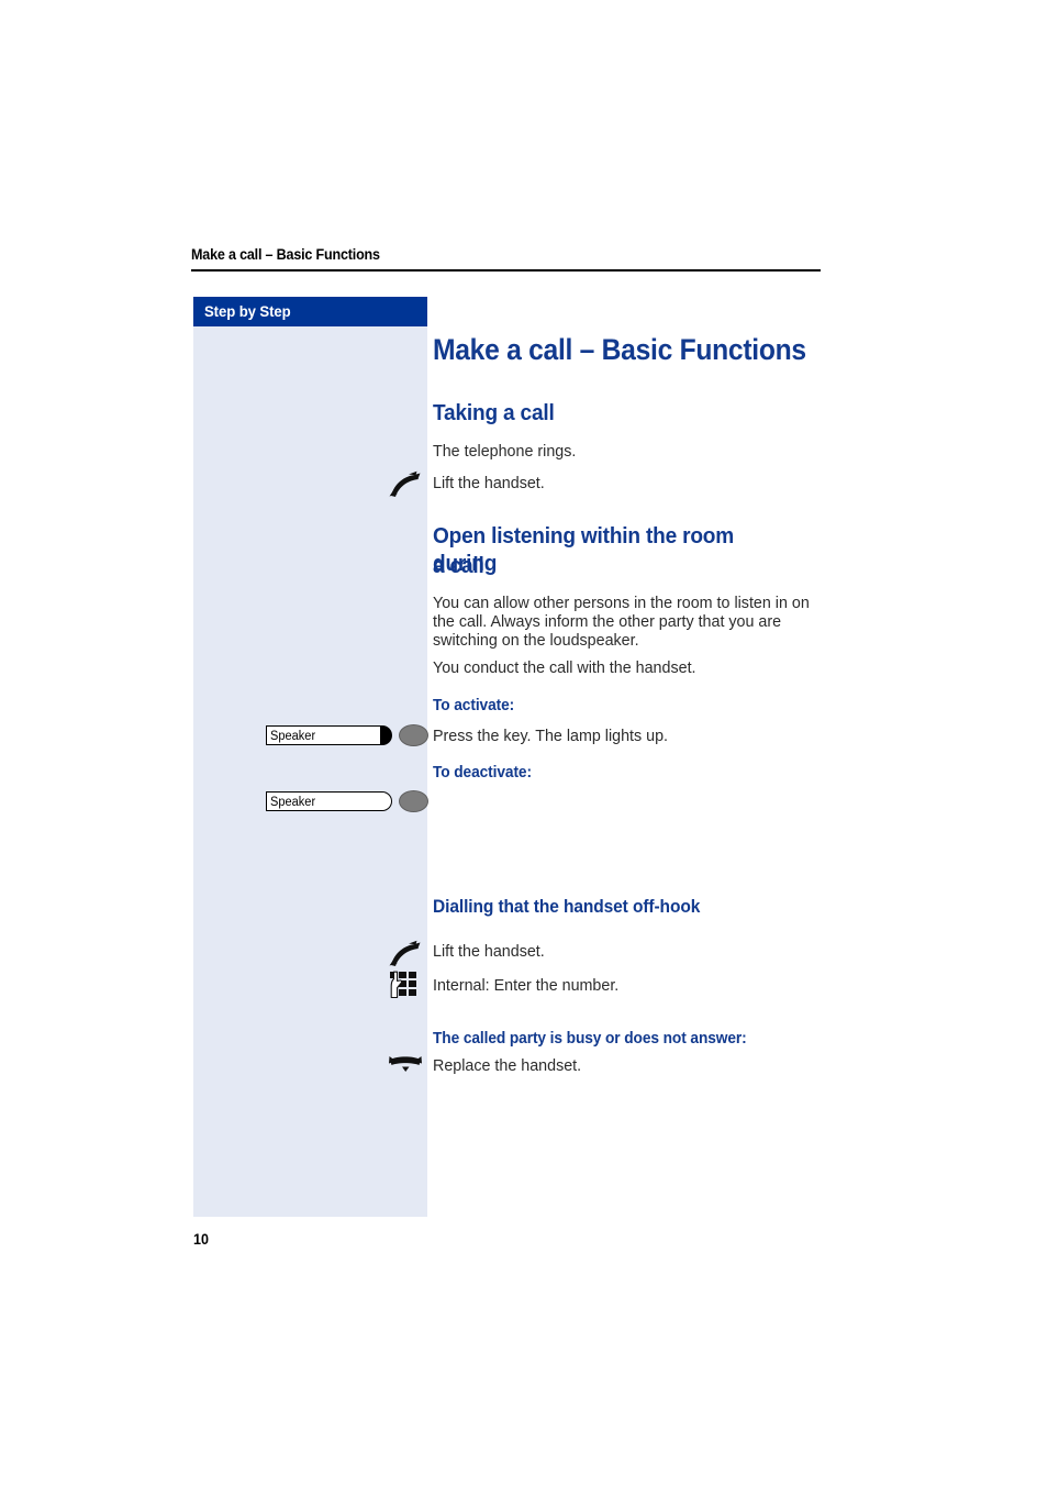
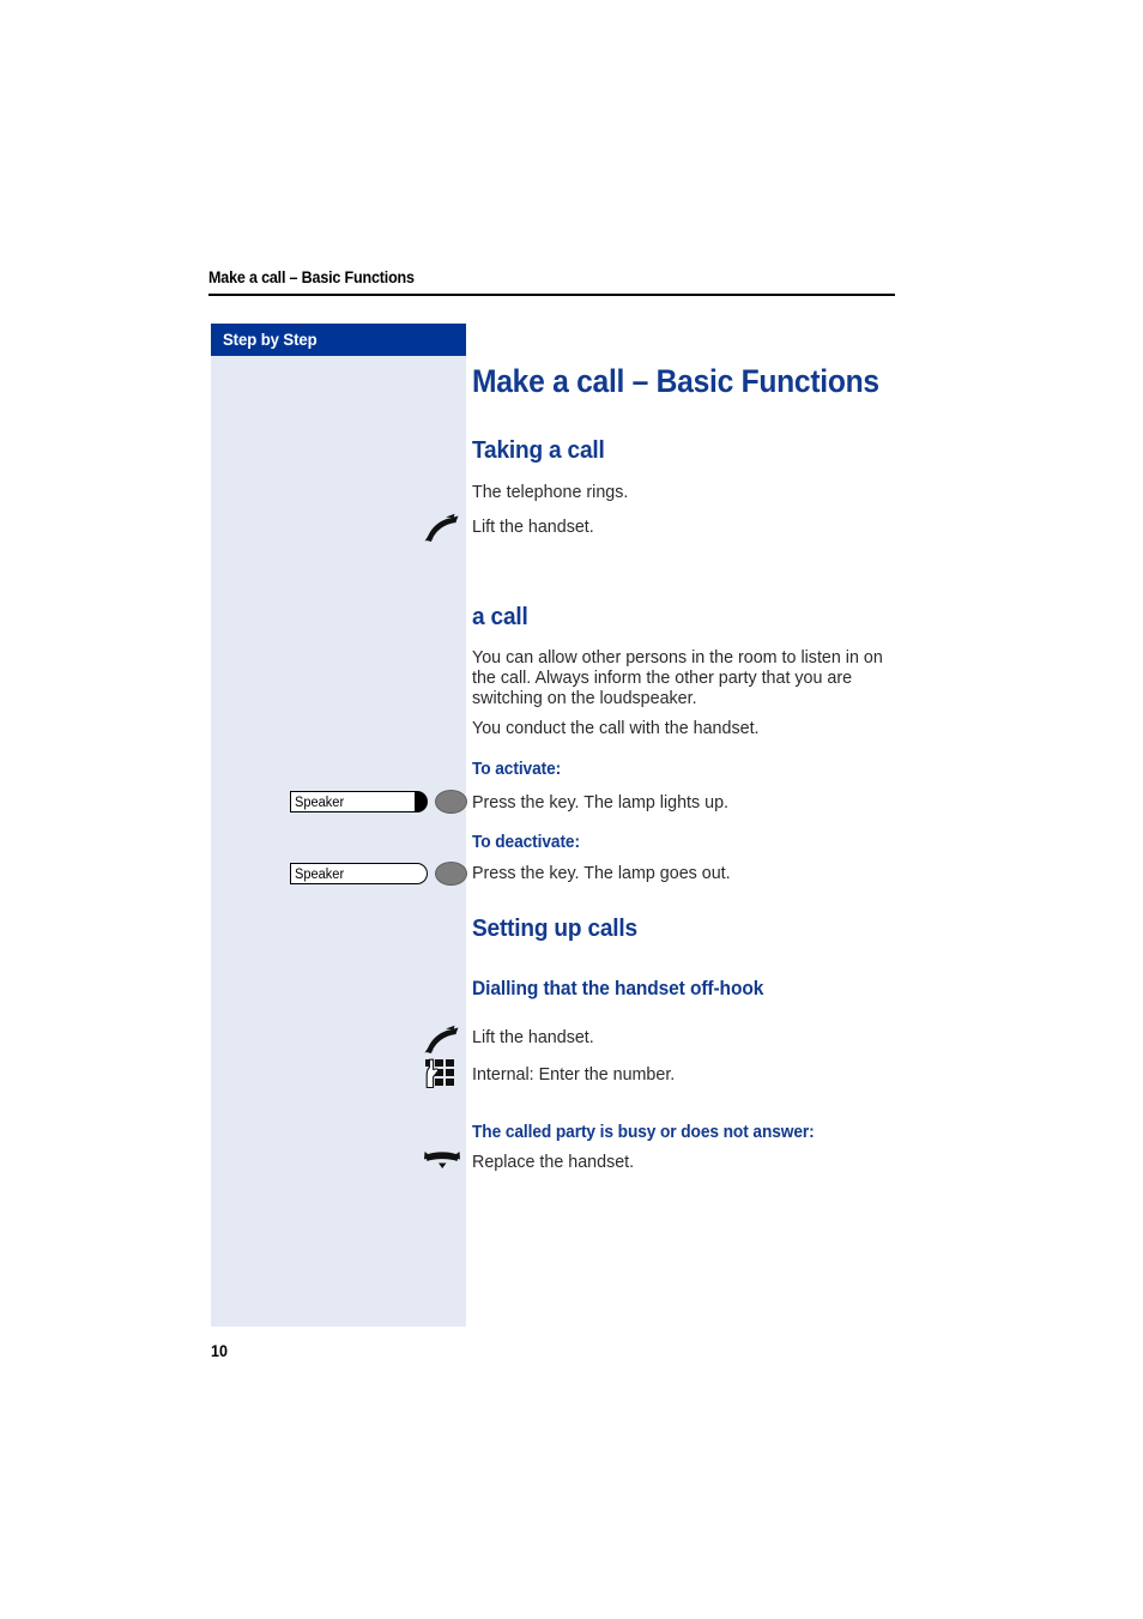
  Make a call – Basic Functions
  Step by Step
  Make a call – Basic Functions
  Taking a call
  The telephone rings.
  Lift the handset.
- Open listening within the room during
  a call
  You can allow other persons in the room to listen in on
  the call. Always inform the other party that you are
  switching on the loudspeaker.
  You conduct the call with the handset.
  To activate:
  Speaker
  Press the key. The lamp lights up.
  To deactivate:
  Speaker
+ Press the key. The lamp goes out.
+ Setting up calls
  Dialling that the handset off-hook
  Lift the handset.
  Internal: Enter the number.
  The called party is busy or does not answer:
  Replace the handset.
  10
